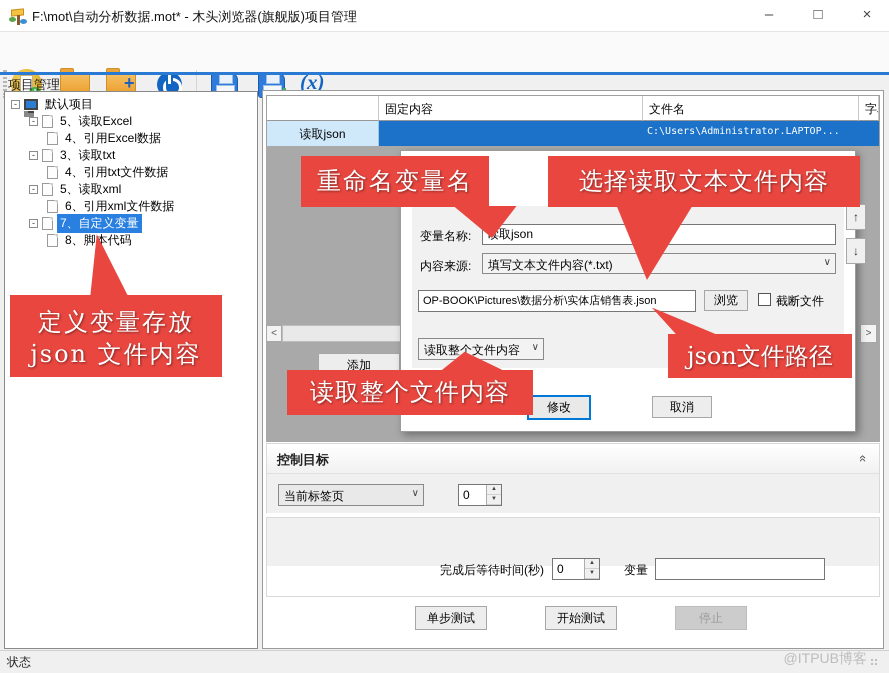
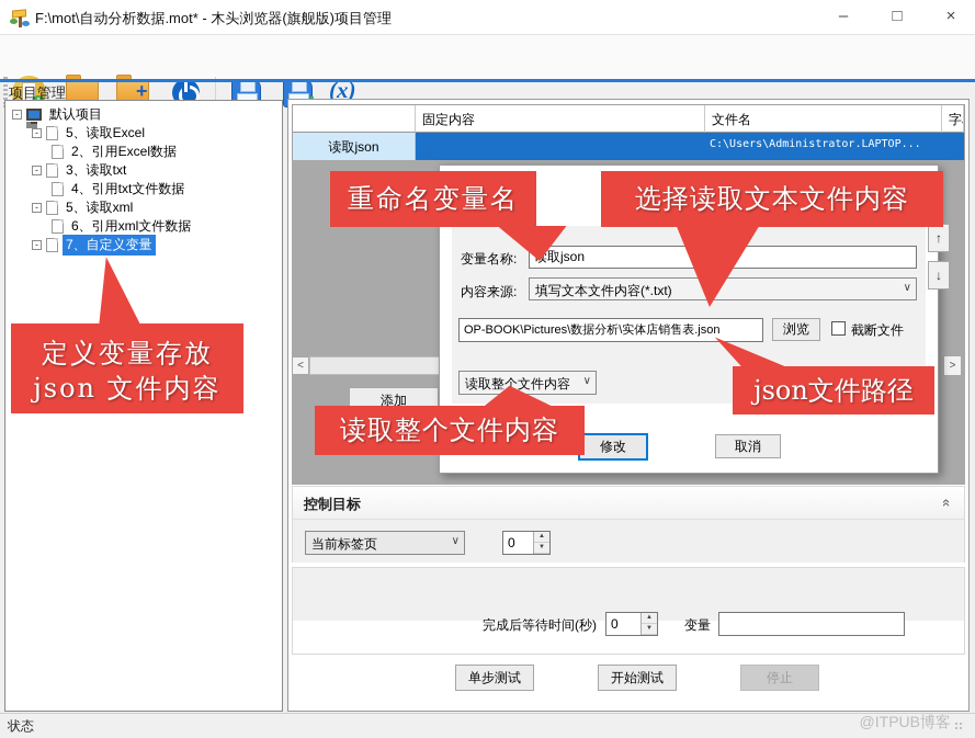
  F:\mot\自动分析数据.mot* - 木头浏览器(旗舰版)项目管理
  –
  □
  ×
  +
  (x)
  项目管理
  -
  默认项目
  -
  5、读取Excel
- 4、引用Excel数据
+ 2、引用Excel数据
  -
  3、读取txt
  4、引用txt文件数据
  -
  5、读取xml
  6、引用xml文件数据
  -
  7、自定义变量
- 8、脚本代码
  固定内容
  文件名
  读取json
  C:\Users\Administrator.LAPTOP...
  <
  >
  添加
  变量名称:
  取json
  内容来源:
  填写文本文件内容(*.txt)
  ∨
  OP-BOOK\Pictures\数据分析\实体店销售表.json
  浏览
  截断文件
  读取整个文件内容
  ∨
  ↑
  ↓
  修改
  取消
  控制目标
  当前标签页
  ∨
  0
  完成后等待时间(秒)
  0
  变量
  单步测试
  开始测试
  停止
  状态
  @ITPUB博客
  定义变量存放
  json 文件内容
  重命名变量名
  选择读取文本文件内容
  json文件路径
  读取整个文件内容
